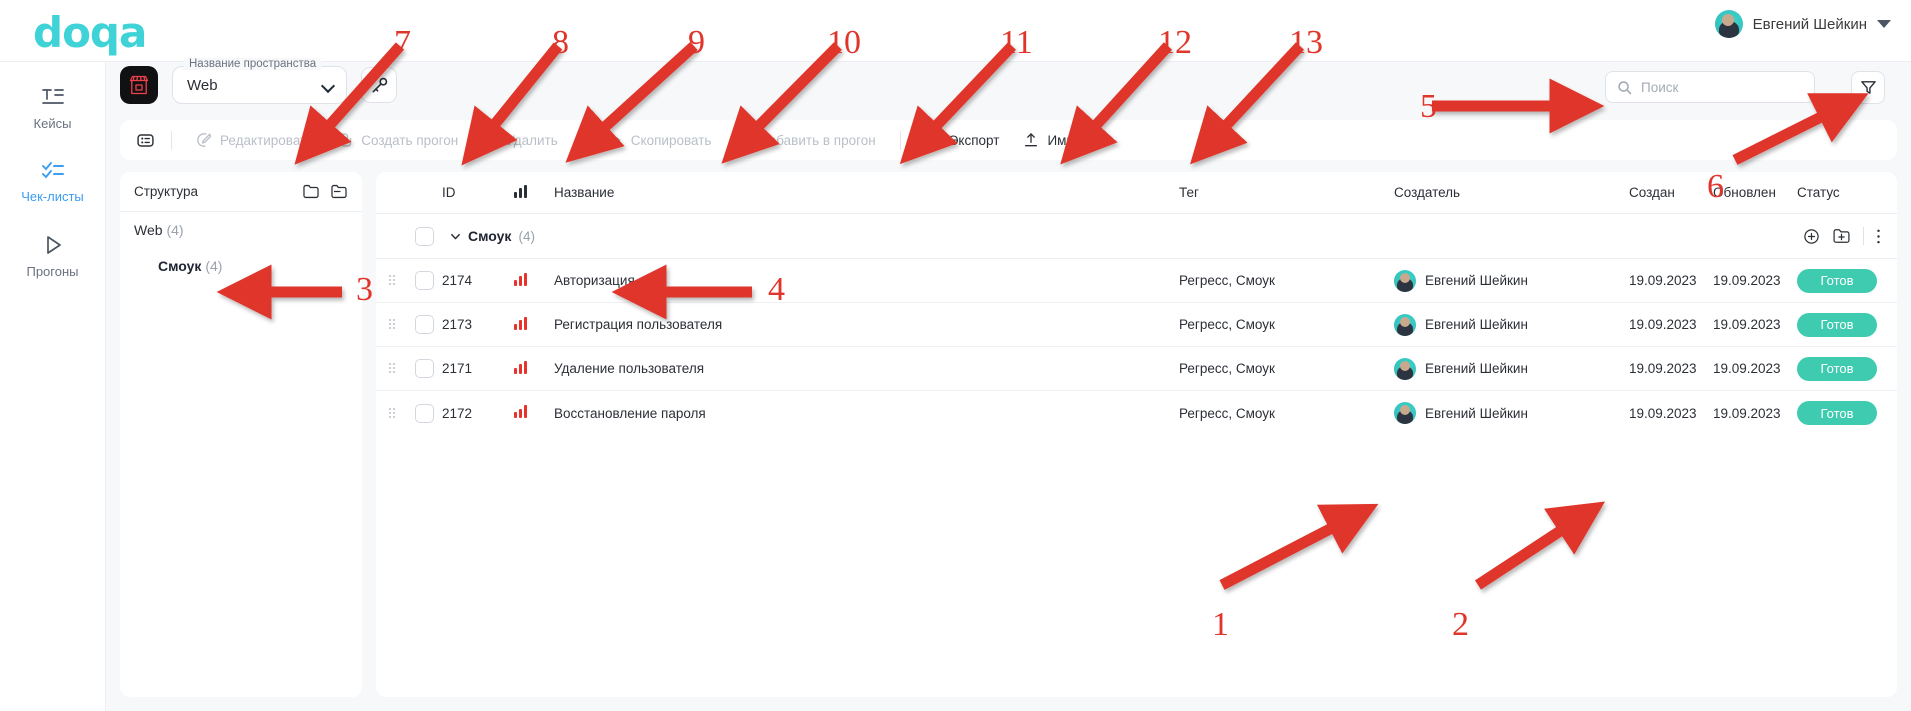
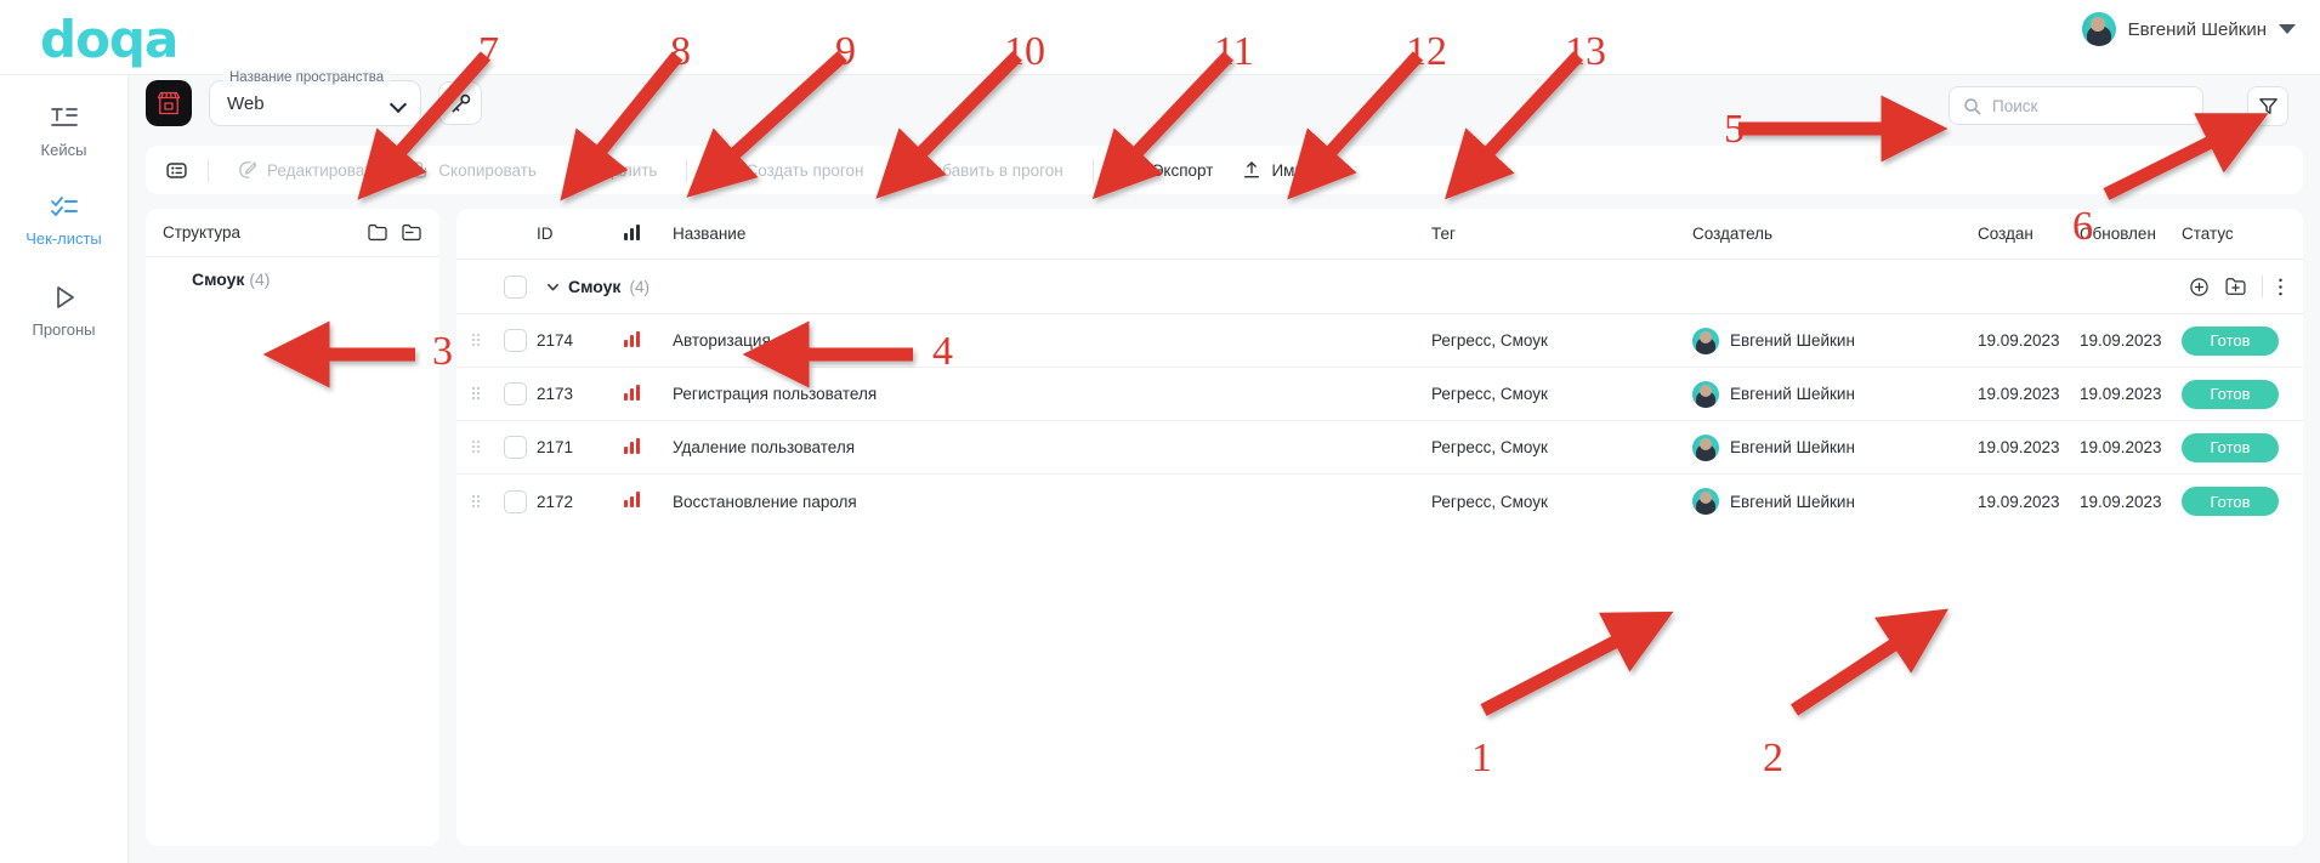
  doqa
  Евгений Шейкин
  Кейсы
  Чек-листы
  Прогоны
  Название пространства
  Web
  Поиск
  Редактироват
- Создать прогон
+ Скопировать
  Удалить
- Скопировать
+ Создать прогон
  Добавить в прогон
  Экспорт
  Структура
- Web (4)
  Смоук (4)
  ID
  Название
  Тег
  Создатель
  Создан
  Обновлен
  Статус
  Смоук
  (4)
  2174
  Авторизация
  Регресс, Смоук
  Евгений Шейкин
  19.09.2023
  19.09.2023
  Готов
  2173
  Регистрация пользователя
  Регресс, Смоук
  Евгений Шейкин
  19.09.2023
  19.09.2023
  Готов
  2171
  Удаление пользователя
  Регресс, Смоук
  Евгений Шейкин
  19.09.2023
  19.09.2023
  Готов
  2172
  Восстановление пароля
  Регресс, Смоук
  Евгений Шейкин
  19.09.2023
  19.09.2023
  Готов
  1
  2
  3
  4
  5
  6
  7
  8
  9
  10
  11
  12
  13
